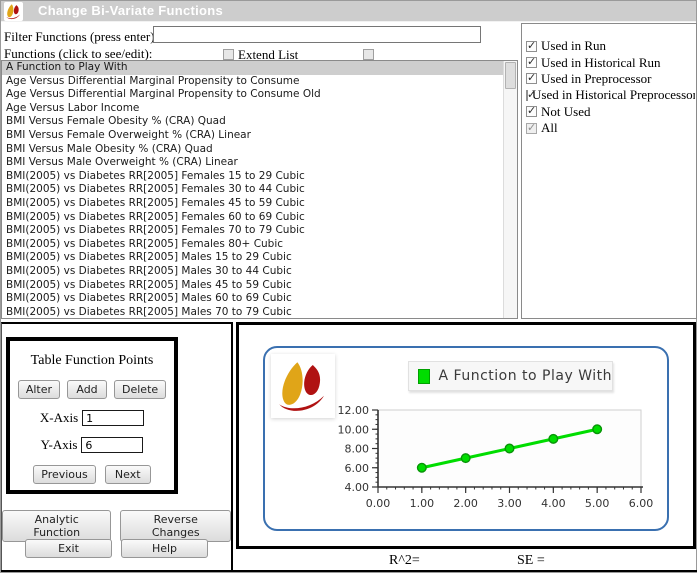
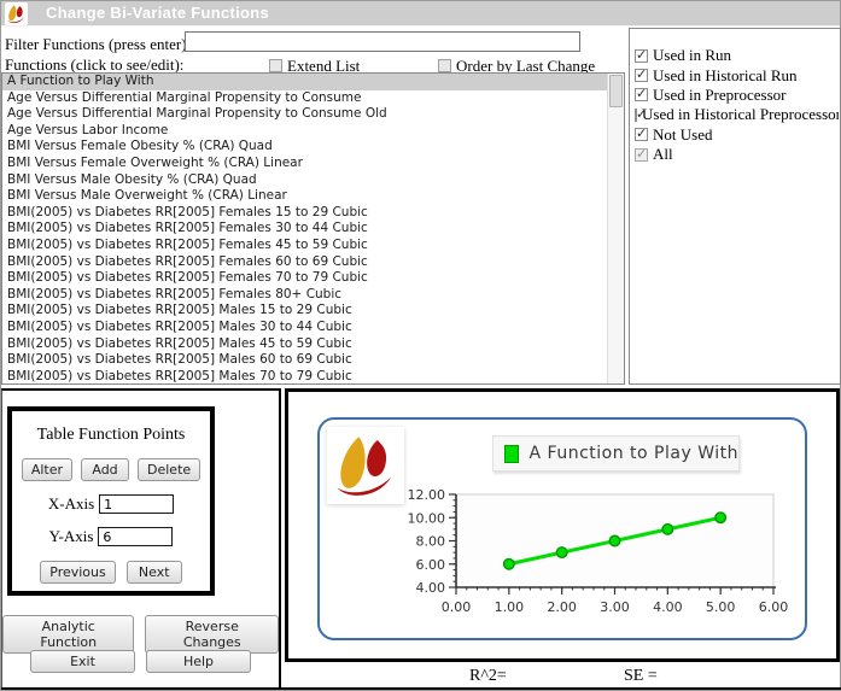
  Change Bi-Variate Functions
  Filter Functions (press enter
  Functions (click to see/edit):
  Extend List
+ Order by Last Change
  A Function to Play With
  Age Versus Differential Marginal Propensity to Consume
  Age Versus Differential Marginal Propensity to Consume Old
  Age Versus Labor Income
  BMI Versus Female Obesity % (CRA) Quad
  BMI Versus Female Overweight % (CRA) Linear
  BMI Versus Male Obesity % (CRA) Quad
  BMI Versus Male Overweight % (CRA) Linear
  BMI(2005) vs Diabetes RR[2005] Females 15 to 29 Cubic
  BMI(2005) vs Diabetes RR[2005] Females 30 to 44 Cubic
  BMI(2005) vs Diabetes RR[2005] Females 45 to 59 Cubic
  BMI(2005) vs Diabetes RR[2005] Females 60 to 69 Cubic
  BMI(2005) vs Diabetes RR[2005] Females 70 to 79 Cubic
  BMI(2005) vs Diabetes RR[2005] Females 80+ Cubic
  BMI(2005) vs Diabetes RR[2005] Males 15 to 29 Cubic
  BMI(2005) vs Diabetes RR[2005] Males 30 to 44 Cubic
  BMI(2005) vs Diabetes RR[2005] Males 45 to 59 Cubic
  BMI(2005) vs Diabetes RR[2005] Males 60 to 69 Cubic
  BMI(2005) vs Diabetes RR[2005] Males 70 to 79 Cubic
  Used in Run
  Used in Historical Run
  Used in Preprocessor
  Used in Historical Preprocessor
  Not Used
  All
  Table Function Points
  Alter
  Add
  Delete
  X-Axis
  1
  Y-Axis
  6
  Previous
  Next
  Analytic Function
  Reverse Changes
  Exit
  Help
  4.00
  6.00
  8.00
  10.00
  12.00
  0.00
  1.00
  2.00
  3.00
  4.00
  5.00
  6.00
  A Function to Play With
  R^2=
  SE =
